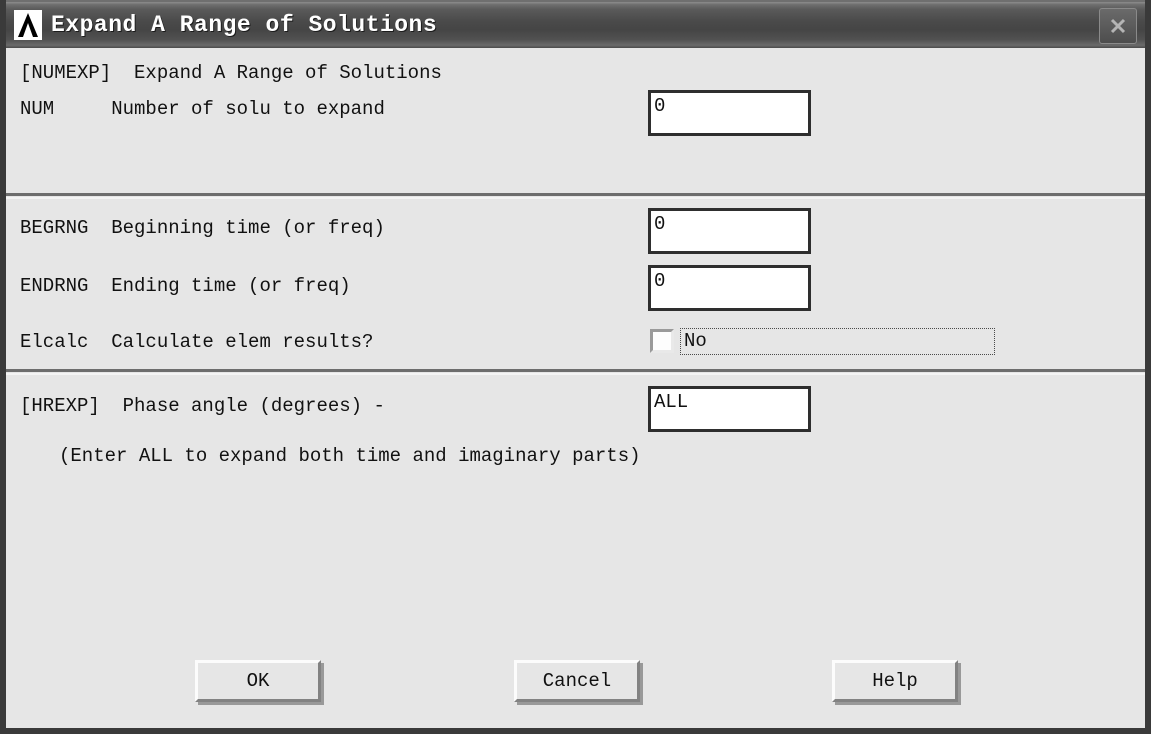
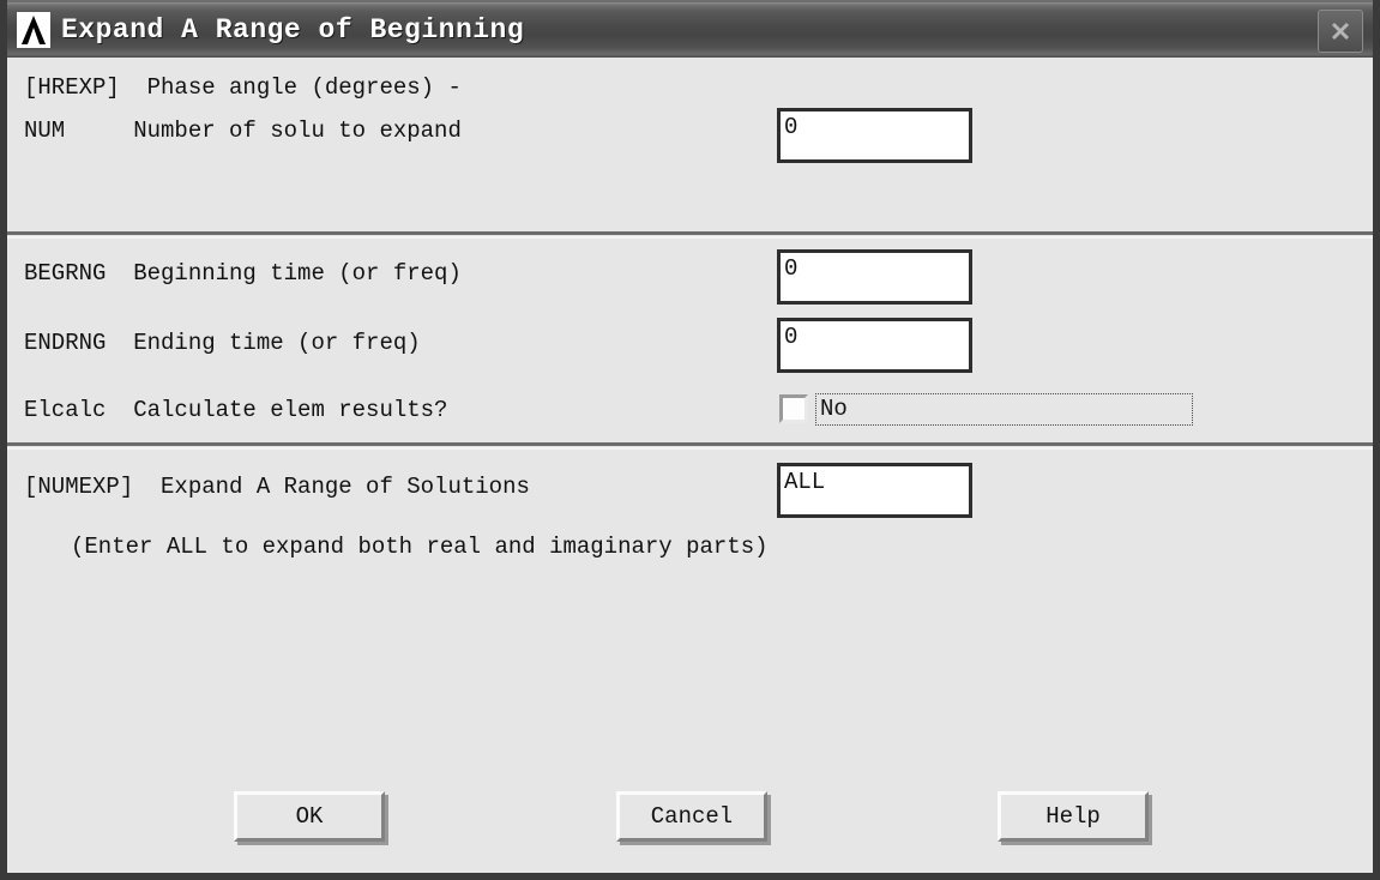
- Expand A Range of Solutions
+ Expand A Range of Beginning
- [NUMEXP] Expand A Range of Solutions
+ [HREXP] Phase angle (degrees) -
  NUM Number of solu to expand
  0
  BEGRNG Beginning time (or freq)
  0
  ENDRNG Ending time (or freq)
  0
  Elcalc Calculate elem results?
  No
- [HREXP] Phase angle (degrees) -
+ [NUMEXP] Expand A Range of Solutions
  ALL
- (Enter ALL to expand both time and imaginary parts)
+ (Enter ALL to expand both real and imaginary parts)
  OK
  Cancel
  Help
